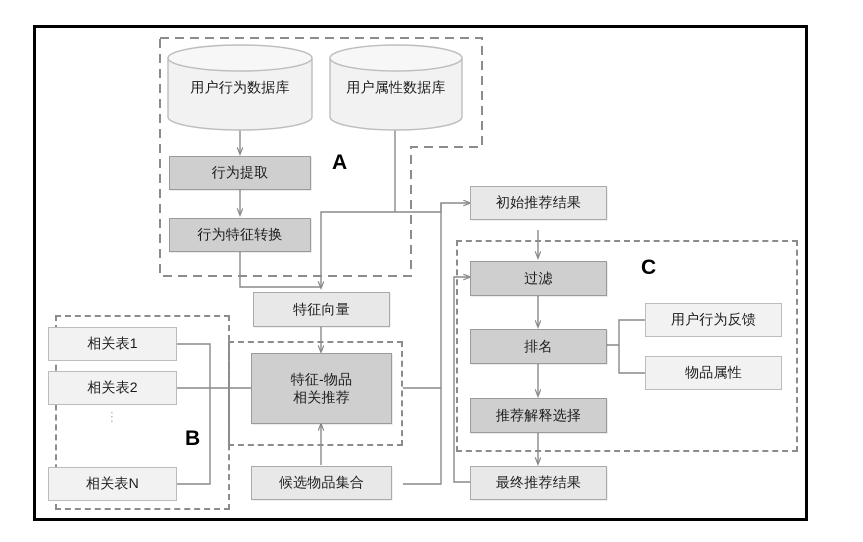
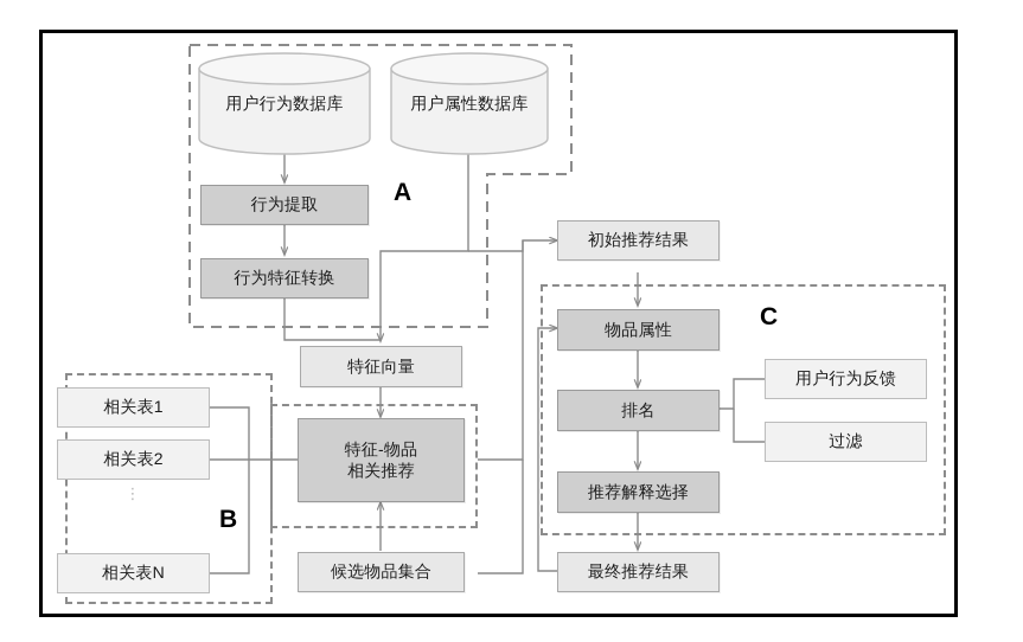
  A
  B
  C
  用户行为数据库
  用户属性数据库
  行为提取
  行为特征转换
  特征向量
  特征-物品
  相关推荐
  候选物品集合
  初始推荐结果
- 过滤
+ 物品属性
  排名
  推荐解释选择
  最终推荐结果
  用户行为反馈
- 物品属性
+ 过滤
  相关表1
  相关表2
  ⋮
  相关表N
